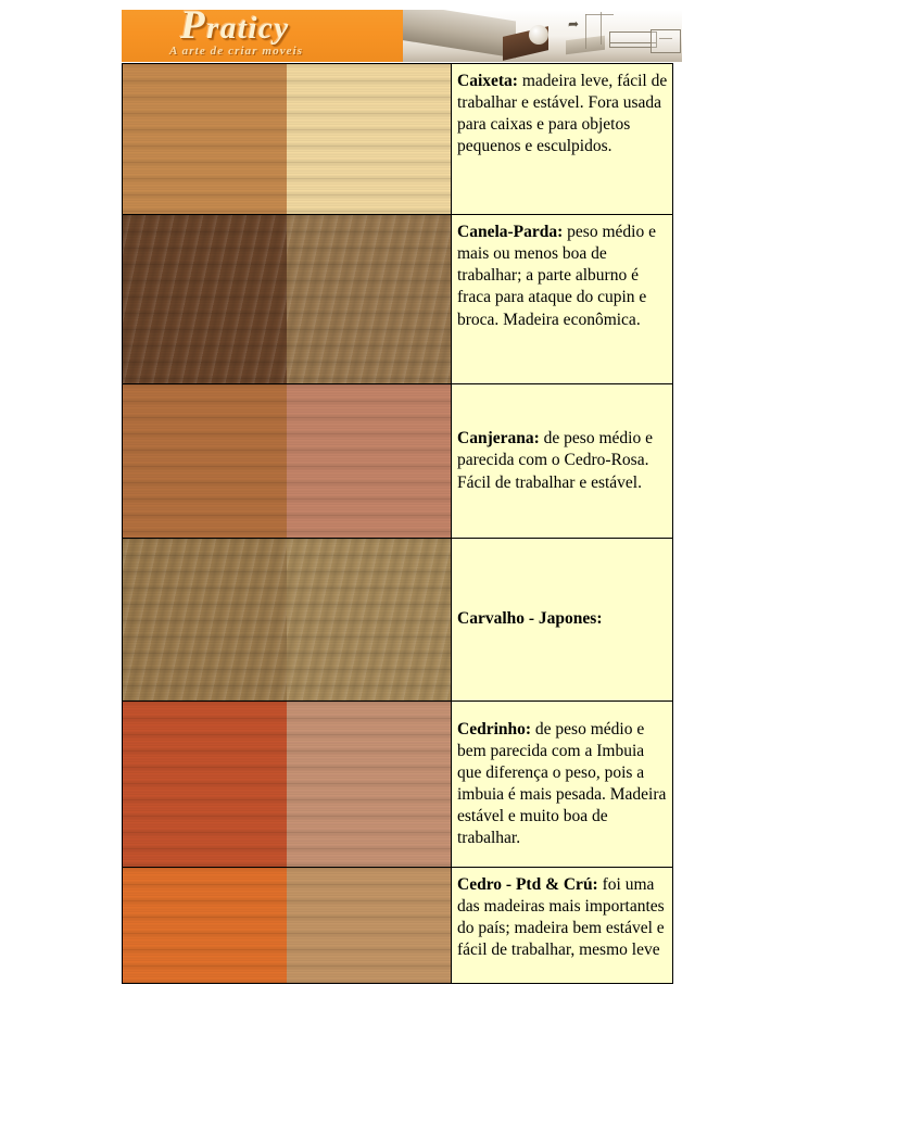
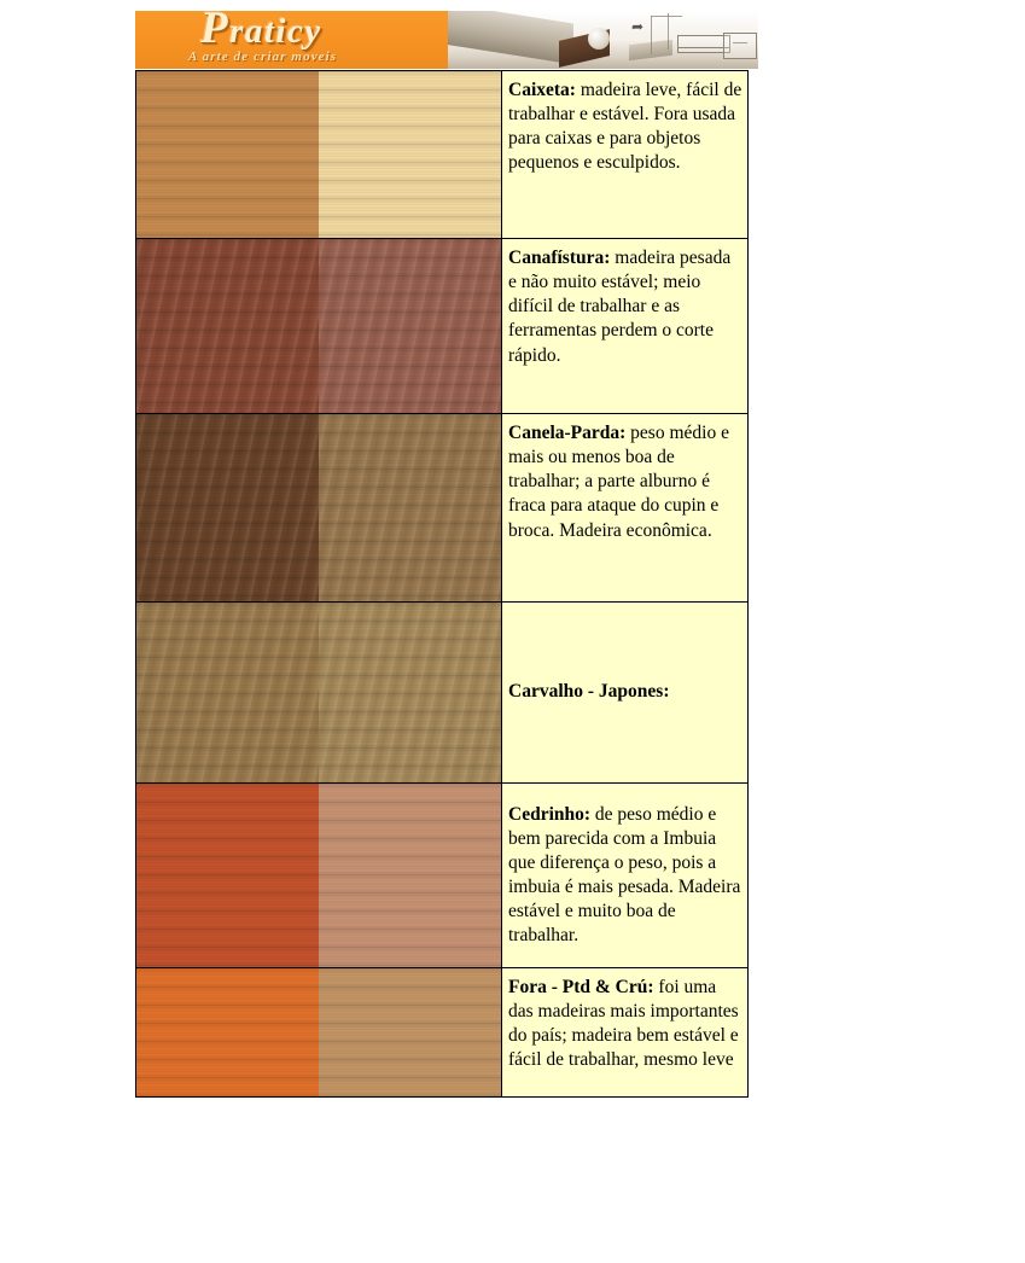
  Praticy
  A arte de criar moveis
  ➦
  	Caixeta: madeira leve, fácil de trabalhar e estável. Fora usada para caixas e para objetos pequenos e esculpidos.
+ 	Canafístura: madeira pesada e não muito estável; meio difícil de trabalhar e as ferramentas perdem o corte rápido.
  	Canela-Parda: peso médio e mais ou menos boa de trabalhar; a parte alburno é fraca para ataque do cupin e broca. Madeira econômica.
- 	Canjerana: de peso médio e parecida com o Cedro-Rosa. Fácil de trabalhar e estável.
  	Carvalho - Japones:
  	Cedrinho: de peso médio e bem parecida com a Imbuia que diferença o peso, pois a imbuia é mais pesada. Madeira estável e muito boa de trabalhar.
- 	Cedro - Ptd & Crú: foi uma das madeiras mais importantes do país; madeira bem estável e fácil de trabalhar, mesmo leve
+ 	Fora - Ptd & Crú: foi uma das madeiras mais importantes do país; madeira bem estável e fácil de trabalhar, mesmo leve
